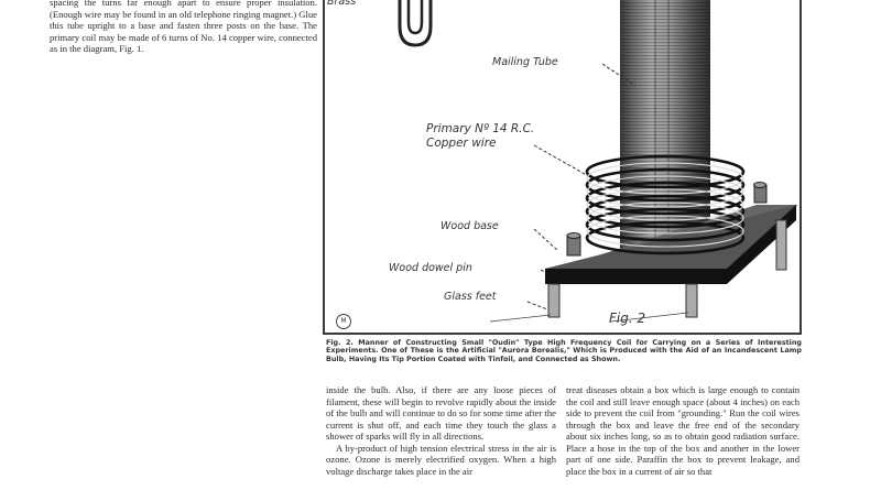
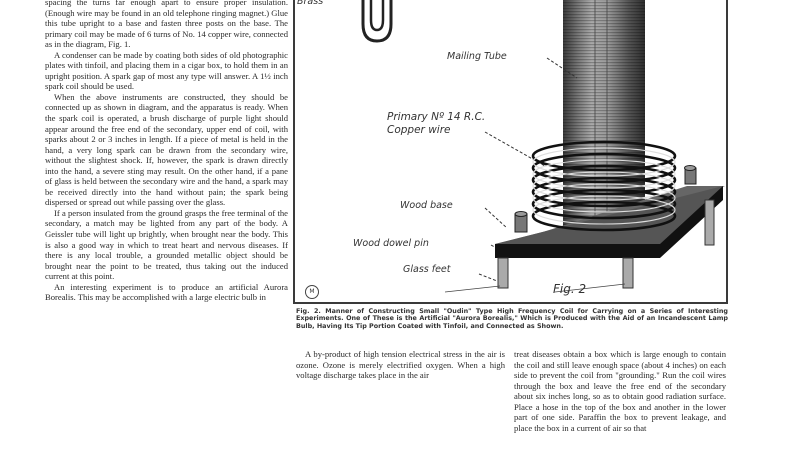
  spacing the turns far enough apart to ensure proper insulation. (Enough wire may be found in an old telephone ringing magnet.) Glue this tube upright to a base and fasten three posts on the base. The primary coil may be made of 6 turns of No. 14 copper wire, connected as in the diagram, Fig. 1.
+ A condenser can be made by coating both sides of old photographic plates with tinfoil, and placing them in a cigar box, to hold them in an upright position. A spark gap of most any type will answer. A 1½ inch spark coil should be used.
+ When the above instruments are constructed, they should be connected up as shown in diagram, and the apparatus is ready. When the spark coil is operated, a brush discharge of purple light should appear around the free end of the secondary, upper end of coil, with sparks about 2 or 3 inches in length. If a piece of metal is held in the hand, a very long spark can be drawn from the secondary wire, without the slightest shock. If, however, the spark is drawn directly into the hand, a severe sting may result. On the other hand, if a pane of glass is held between the secondary wire and the hand, a spark may be received directly into the hand without pain; the spark being dispersed or spread out while passing over the glass.
+ If a person insulated from the ground grasps the free terminal of the secondary, a match may be lighted from any part of the body. A Geissler tube will light up brightly, when brought near the body. This is also a good way in which to treat heart and nervous diseases. If there is any local trouble, a grounded metallic object should be brought near the point to be treated, thus taking out the induced current at this point.
+ An interesting experiment is to produce an artificial Aurora Borealis. This may be accomplished with a large electric bulb in
  Brass
  Mailing Tube
  Primary Nº 14 R.C.
  Copper wire
  Wood base
  Wood dowel pin
  Glass feet
  Fig. 2
  Fig. 2. Manner of Constructing Small "Oudin" Type High Frequency Coil for Carrying on a Series of Interesting Experiments. One of These is the Artificial "Aurora Borealis," Which is Produced with the Aid of an Incandescent Lamp Bulb, Having Its Tip Portion Coated with Tinfoil, and Connected as Shown.
- inside the bulb. Also, if there are any loose pieces of filament, these will begin to revolve rapidly about the inside of the bulb and will continue to do so for some time after the current is shut off, and each time they touch the glass a shower of sparks will fly in all directions.
  A by-product of high tension electrical stress in the air is ozone. Ozone is merely electrified oxygen. When a high voltage discharge takes place in the air
  treat diseases obtain a box which is large enough to contain the coil and still leave enough space (about 4 inches) on each side to prevent the coil from "grounding." Run the coil wires through the box and leave the free end of the secondary about six inches long, so as to obtain good radiation surface. Place a hose in the top of the box and another in the lower part of one side. Paraffin the box to prevent leakage, and place the box in a current of air so that
